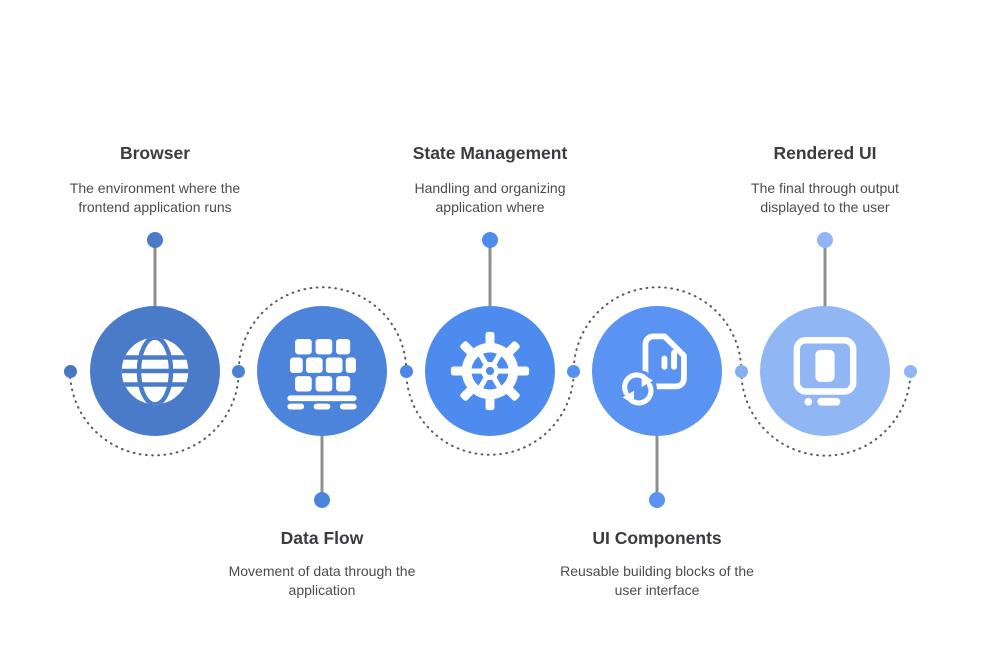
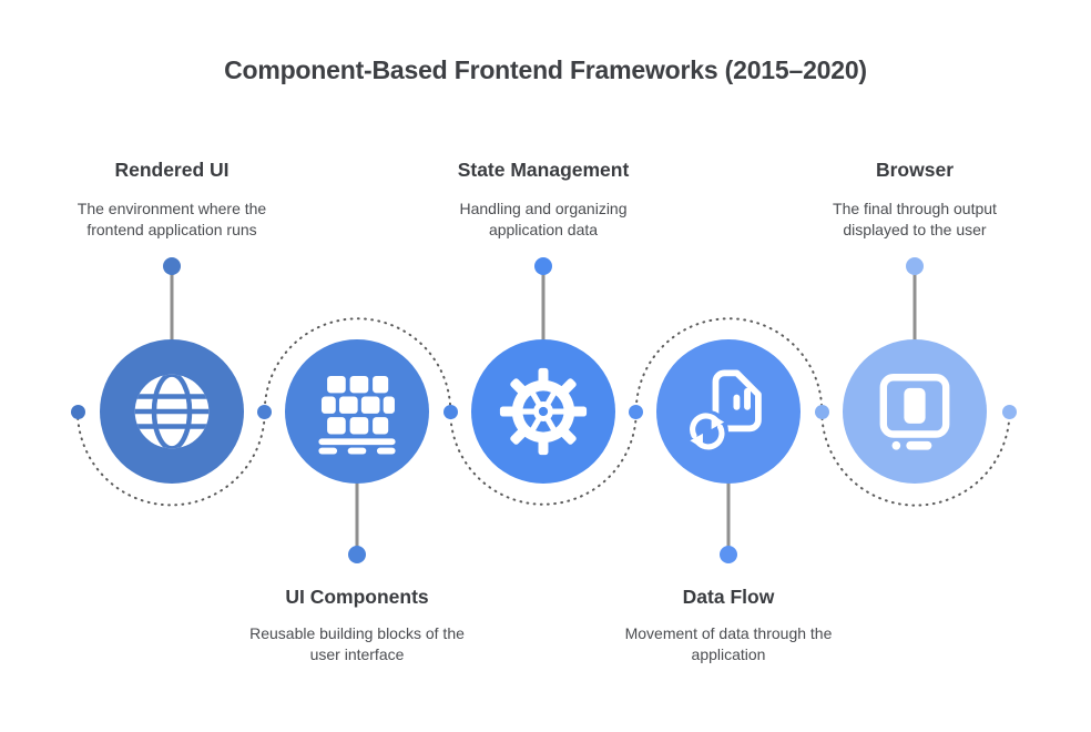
+ Component-Based Frontend Frameworks (2015–2020)
- Browser
+ Rendered UI
  The environment where the frontend application runs
- Data Flow
+ UI Components
- Movement of data through the application
+ Reusable building blocks of the user interface
  State Management
- Handling and organizing application where
+ Handling and organizing application data
- UI Components
+ Data Flow
- Reusable building blocks of the user interface
+ Movement of data through the application
- Rendered UI
+ Browser
  The final through output displayed to the user
